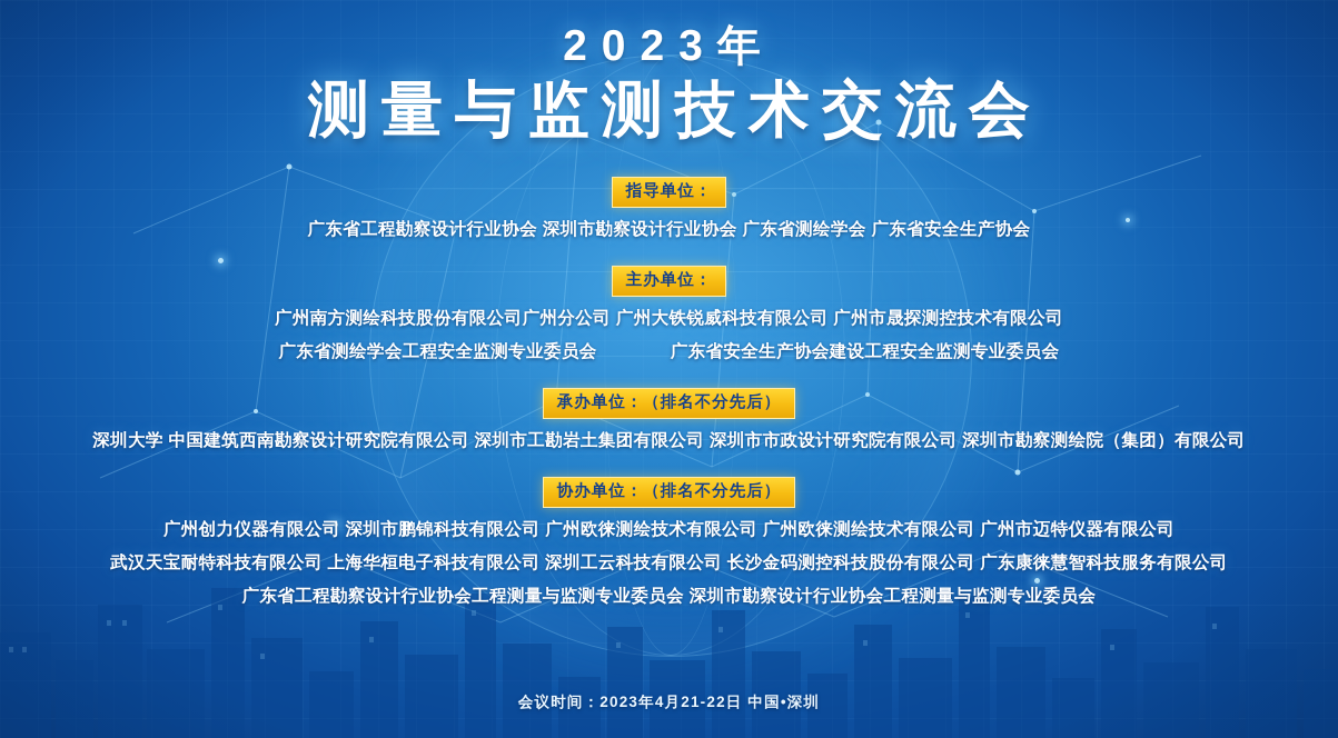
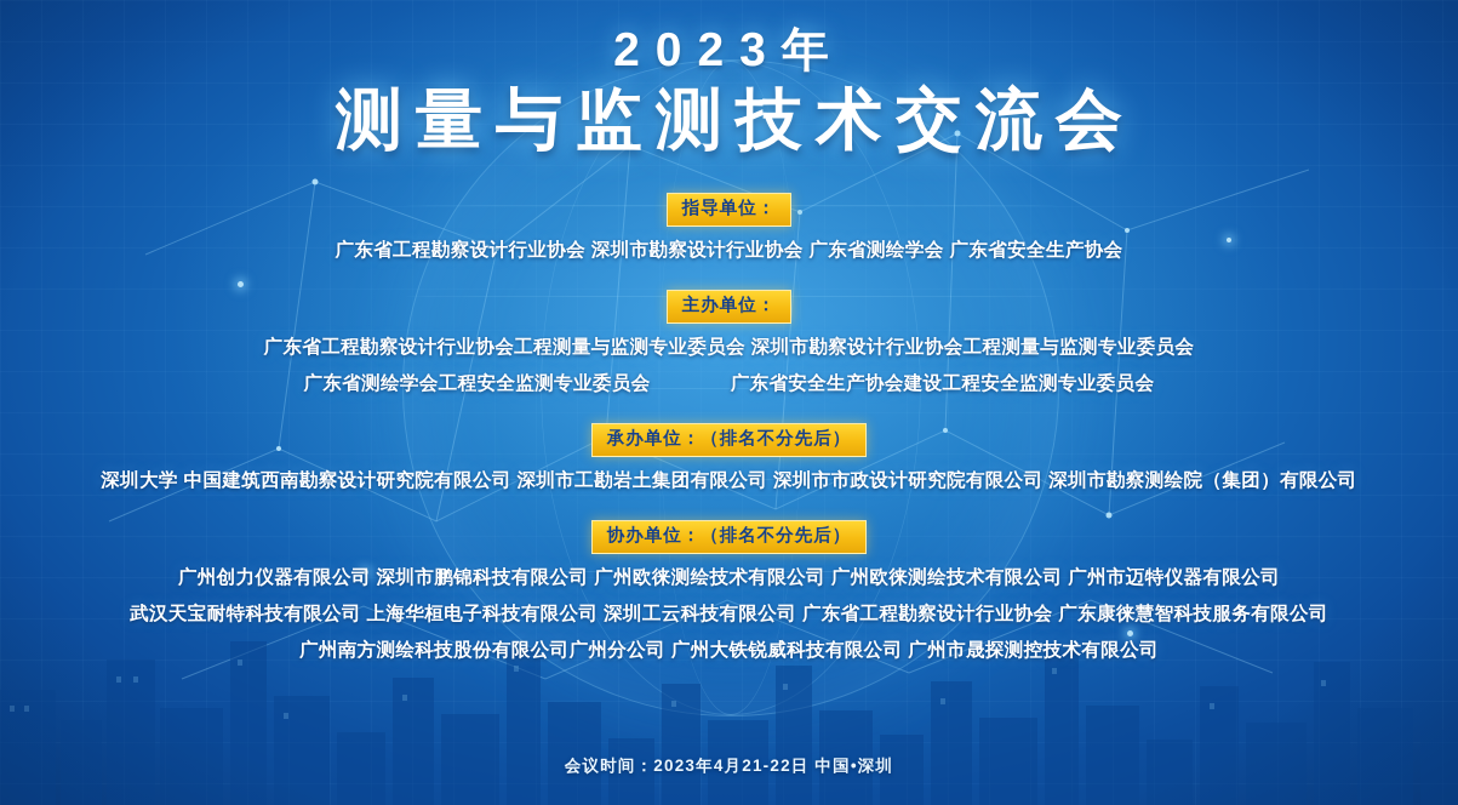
  2023年
  测量与监测技术交流会
  指导单位：
  广东省工程勘察设计行业协会 深圳市勘察设计行业协会 广东省测绘学会 广东省安全生产协会
  主办单位：
- 广州南方测绘科技股份有限公司广州分公司 广州大铁锐威科技有限公司 广州市晟探测控技术有限公司
+ 广东省工程勘察设计行业协会工程测量与监测专业委员会 深圳市勘察设计行业协会工程测量与监测专业委员会
  广东省测绘学会工程安全监测专业委员会
  广东省安全生产协会建设工程安全监测专业委员会
  承办单位：（排名不分先后）
  深圳大学 中国建筑西南勘察设计研究院有限公司 深圳市工勘岩土集团有限公司 深圳市市政设计研究院有限公司 深圳市勘察测绘院（集团）有限公司
  协办单位：（排名不分先后）
  广州创力仪器有限公司 深圳市鹏锦科技有限公司 广州欧徕测绘技术有限公司 广州欧徕测绘技术有限公司 广州市迈特仪器有限公司
- 武汉天宝耐特科技有限公司 上海华桓电子科技有限公司 深圳工云科技有限公司 长沙金码测控科技股份有限公司 广东康徕慧智科技服务有限公司
+ 武汉天宝耐特科技有限公司 上海华桓电子科技有限公司 深圳工云科技有限公司 广东省工程勘察设计行业协会 广东康徕慧智科技服务有限公司
- 广东省工程勘察设计行业协会工程测量与监测专业委员会 深圳市勘察设计行业协会工程测量与监测专业委员会
+ 广州南方测绘科技股份有限公司广州分公司 广州大铁锐威科技有限公司 广州市晟探测控技术有限公司
  会议时间：2023年4月21-22日 中国•深圳
